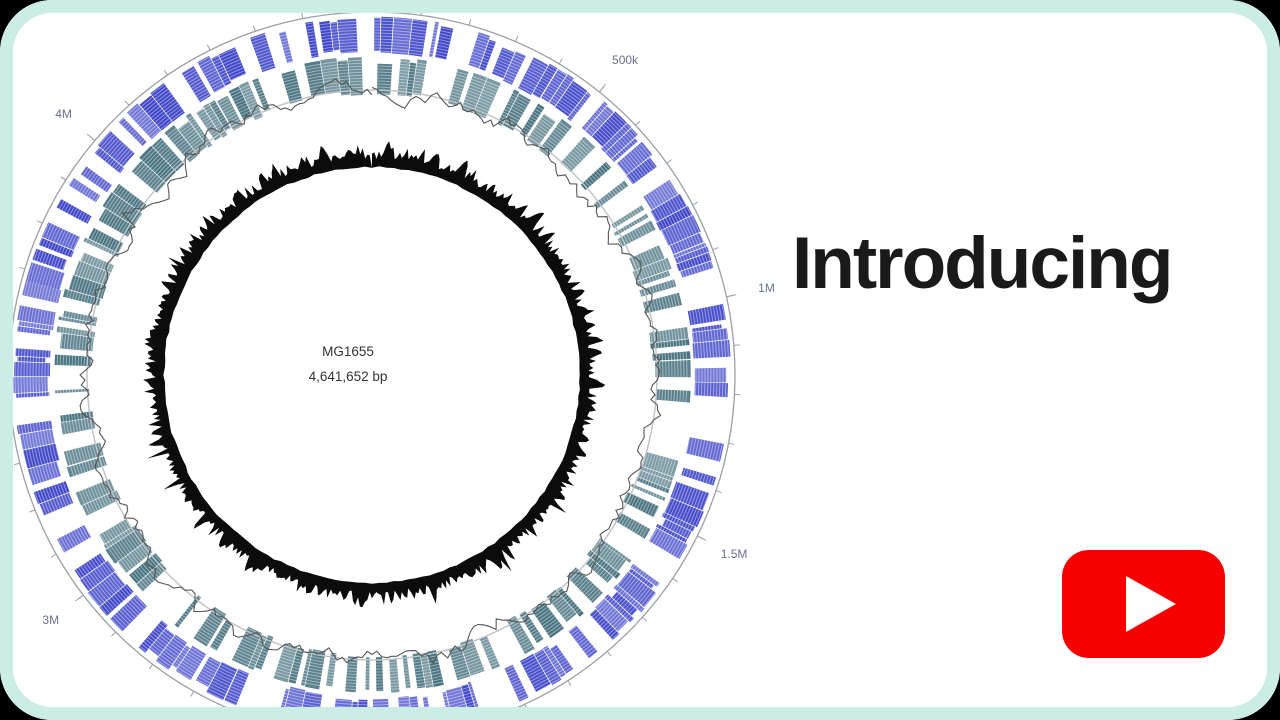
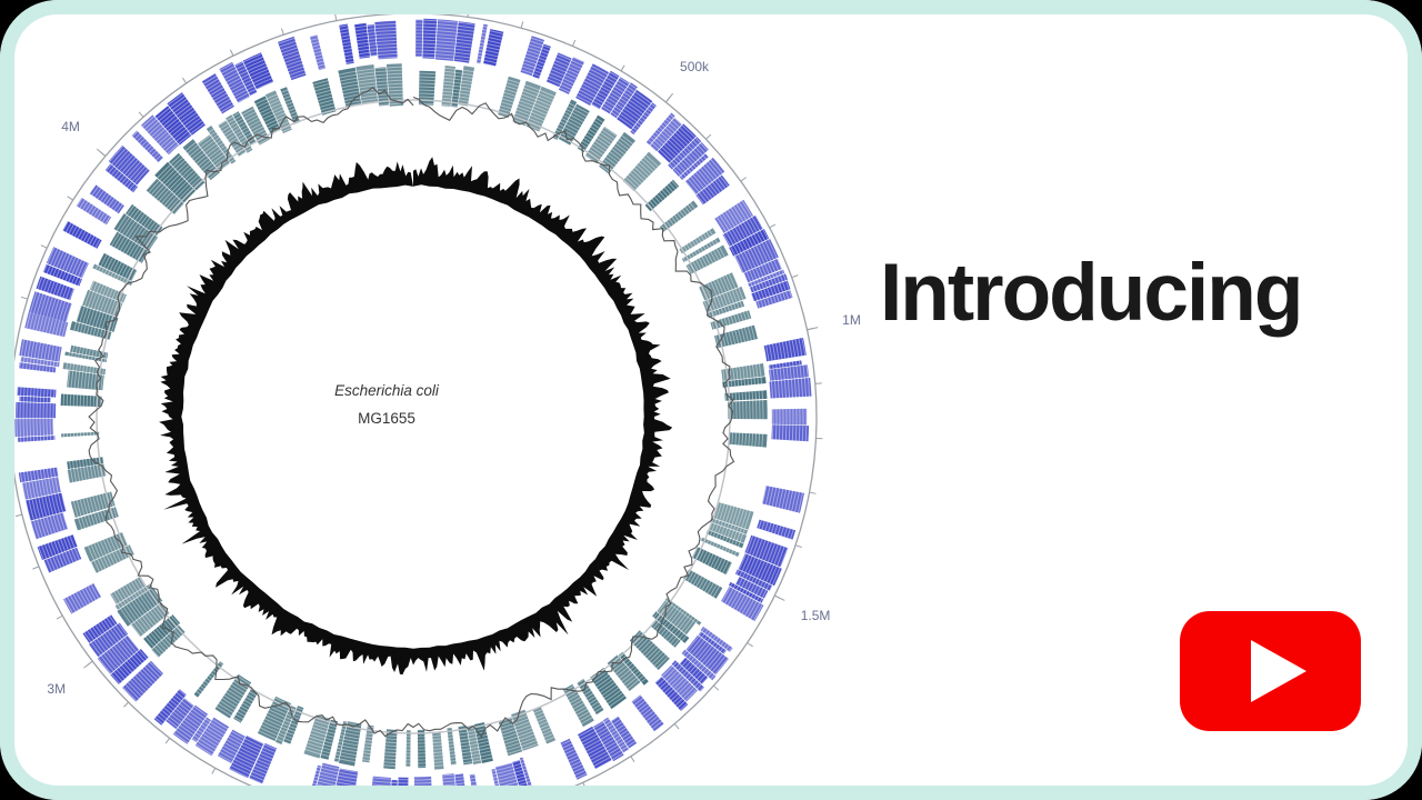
  500k
  1M
  1.5M
  3M
  4M
+ Escherichia coli
  MG1655
- 4,641,652 bp
  Introducing
